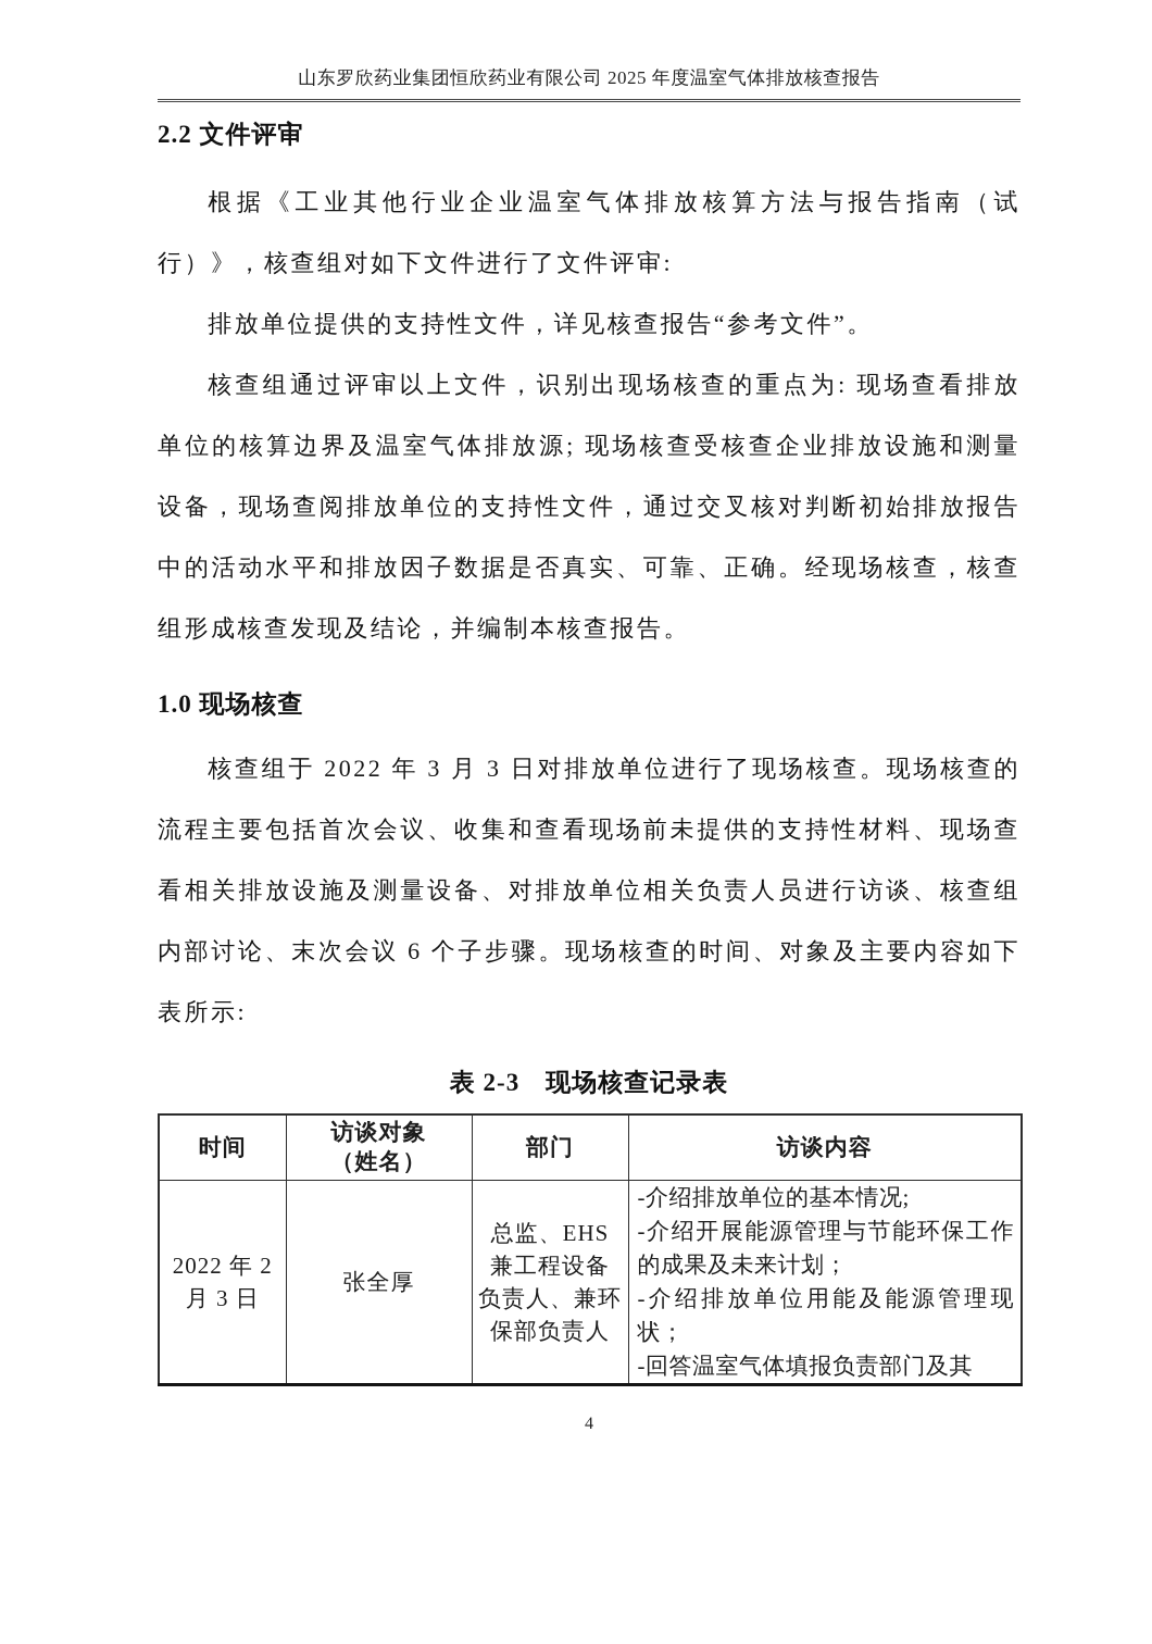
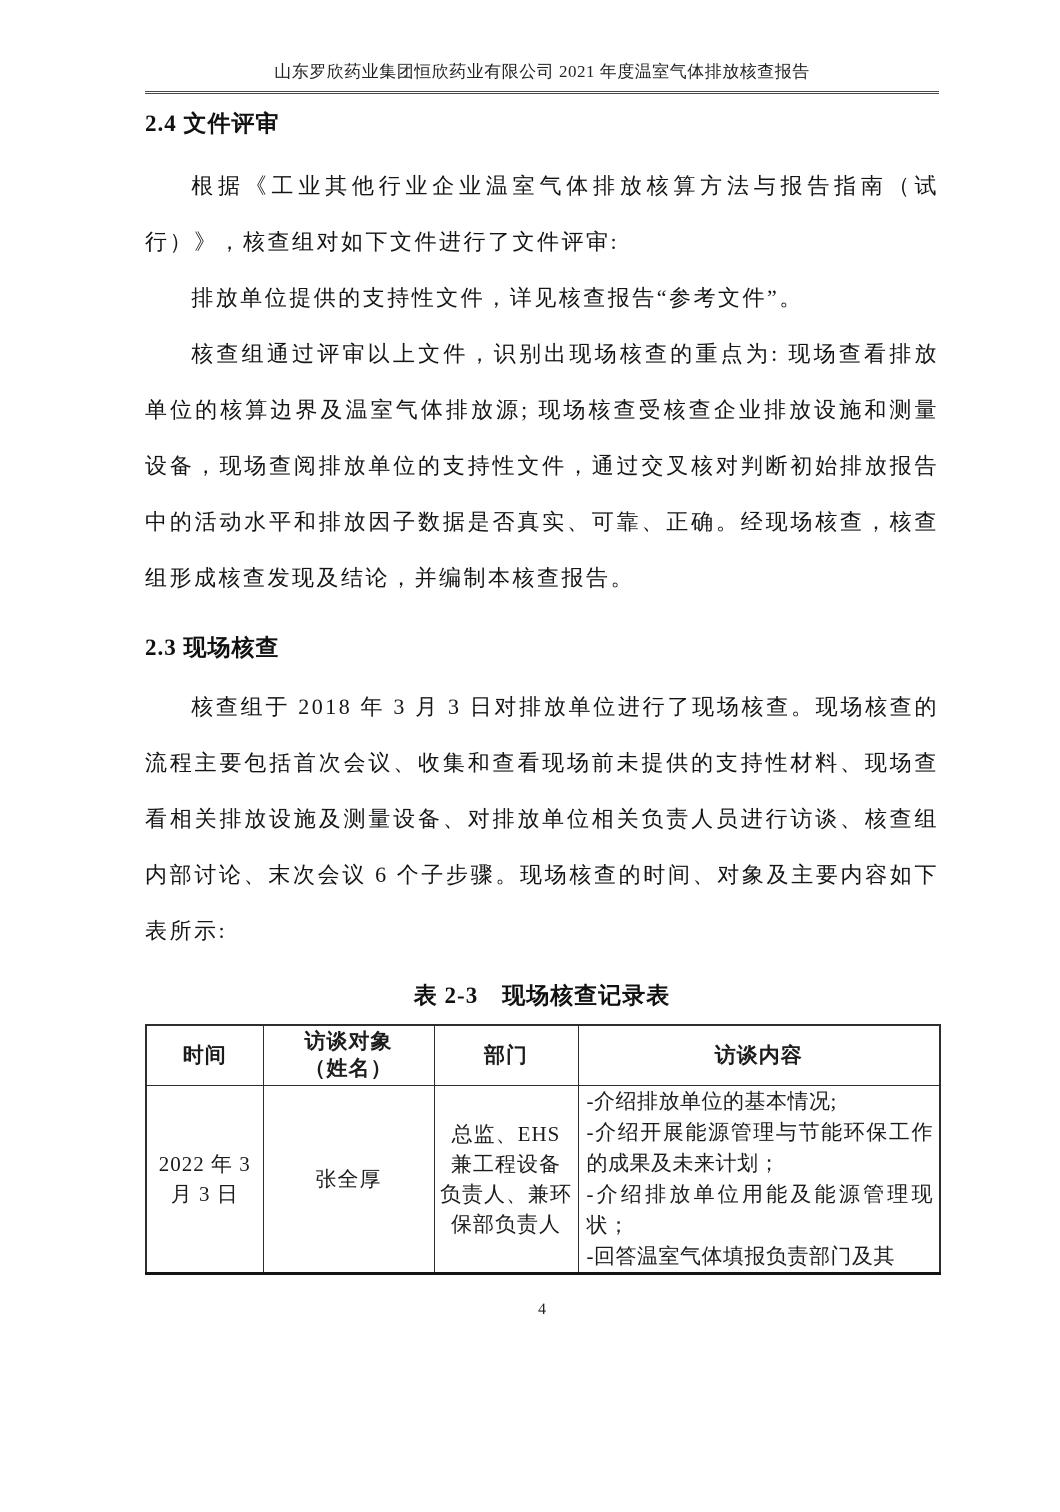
- 山东罗欣药业集团恒欣药业有限公司 2025 年度温室气体排放核查报告
+ 山东罗欣药业集团恒欣药业有限公司 2021 年度温室气体排放核查报告
- 2.2 文件评审
+ 2.4 文件评审
  根据《工业其他行业企业温室气体排放核算方法与报告指南（试行）》，核查组对如下文件进行了文件评审:
  排放单位提供的支持性文件，详见核查报告“参考文件”。
  核查组通过评审以上文件，识别出现场核查的重点为: 现场查看排放单位的核算边界及温室气体排放源; 现场核查受核查企业排放设施和测量设备，现场查阅排放单位的支持性文件，通过交叉核对判断初始排放报告中的活动水平和排放因子数据是否真实、可靠、正确。经现场核查，核查组形成核查发现及结论，并编制本核查报告。
- 1.0 现场核查
+ 2.3 现场核查
- 核查组于 2022 年 3 月 3 日对排放单位进行了现场核查。现场核查的流程主要包括首次会议、收集和查看现场前未提供的支持性材料、现场查看相关排放设施及测量设备、对排放单位相关负责人员进行访谈、核查组内部讨论、末次会议 6 个子步骤。现场核查的时间、对象及主要内容如下表所示:
+ 核查组于 2018 年 3 月 3 日对排放单位进行了现场核查。现场核查的流程主要包括首次会议、收集和查看现场前未提供的支持性材料、现场查看相关排放设施及测量设备、对排放单位相关负责人员进行访谈、核查组内部讨论、末次会议 6 个子步骤。现场核查的时间、对象及主要内容如下表所示:
  表 2-3 现场核查记录表
  时间	访谈对象 （姓名）	部门	访谈内容
- 2022 年 2 月 3 日	张全厚	总监、EHS 兼工程设备 负责人、兼环 保部负责人	-介绍排放单位的基本情况; -介绍开展能源管理与节能环保工作的成果及未来计划； -介绍排放单位用能及能源管理现状； -回答温室气体填报负责部门及其
+ 2022 年 3 月 3 日	张全厚	总监、EHS 兼工程设备 负责人、兼环 保部负责人	-介绍排放单位的基本情况; -介绍开展能源管理与节能环保工作的成果及未来计划； -介绍排放单位用能及能源管理现状； -回答温室气体填报负责部门及其
  4
